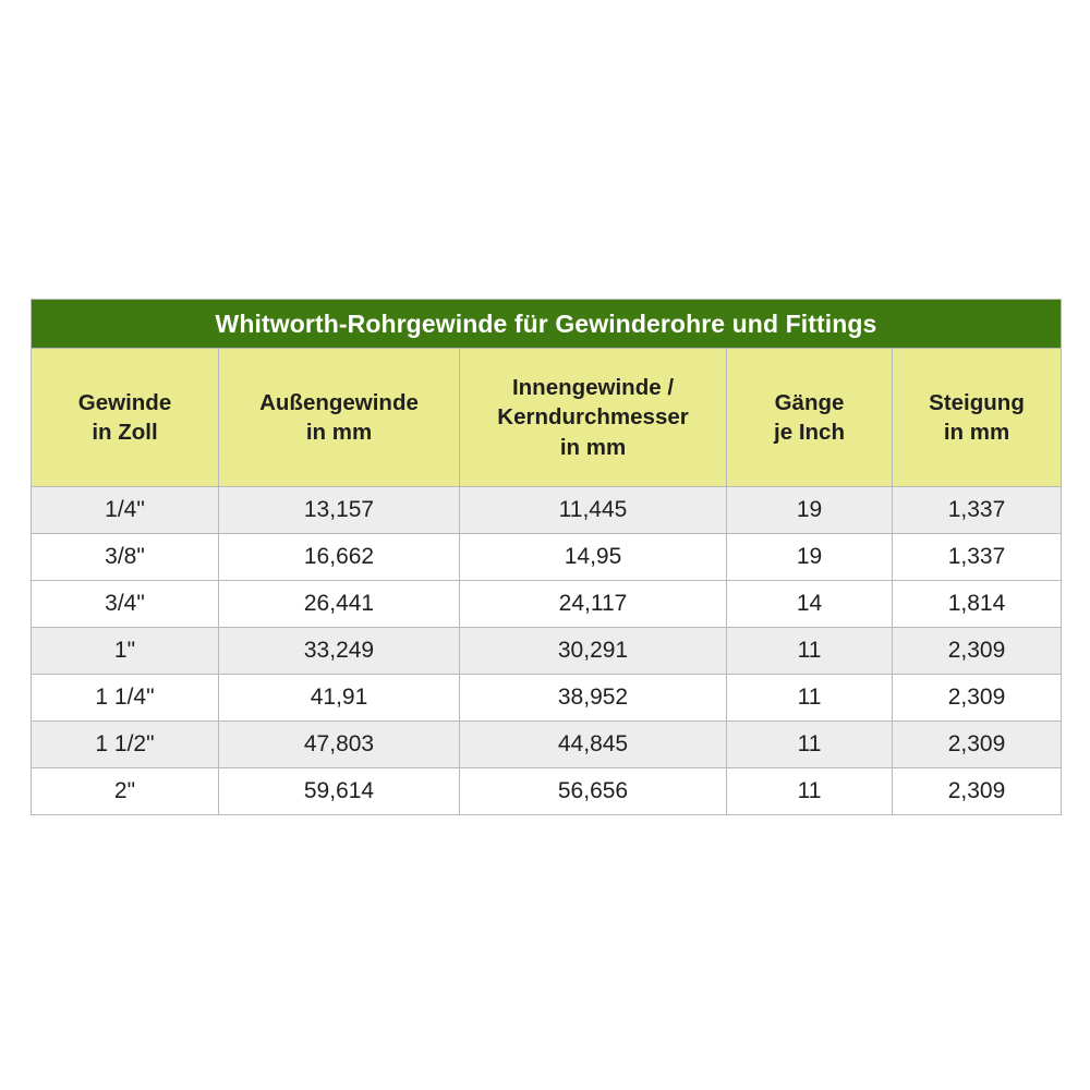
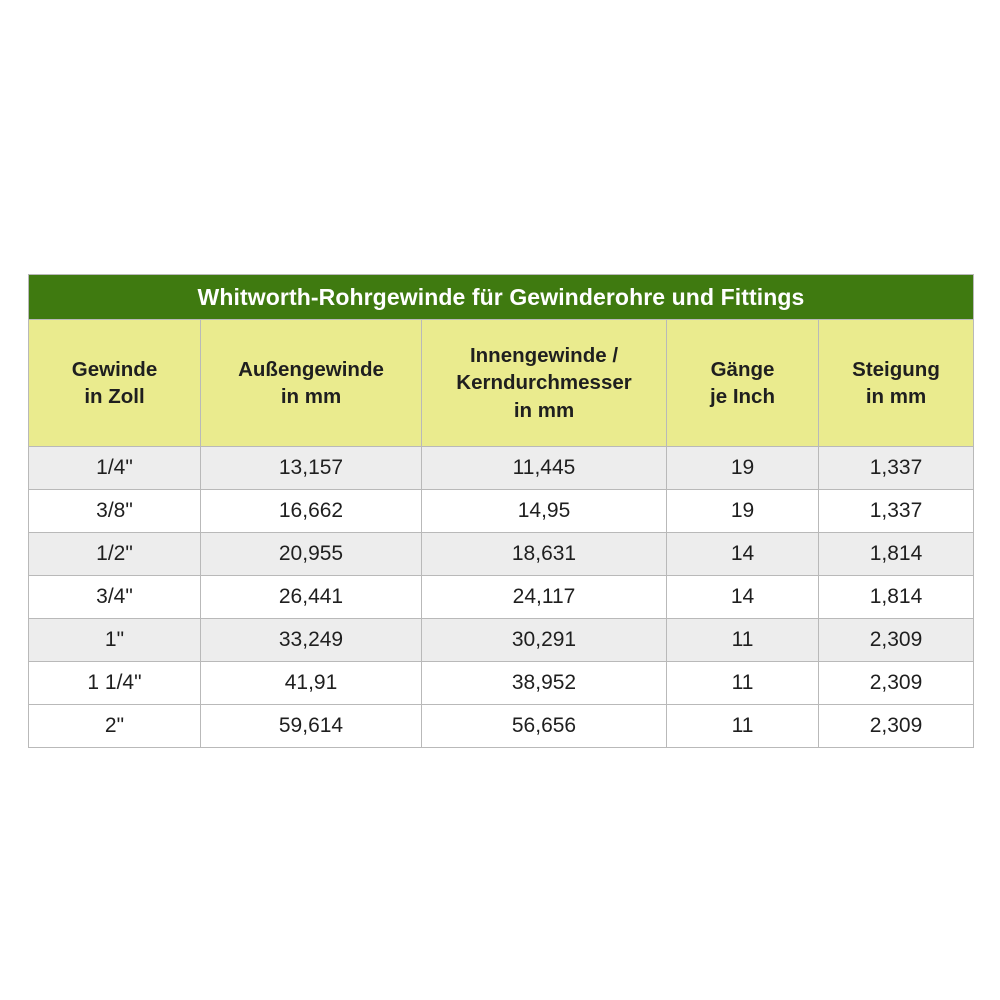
  Whitworth-Rohrgewinde für Gewinderohre und Fittings
  Gewinde in Zoll	Außengewinde in mm	Innengewinde / Kerndurchmesser in mm	Gänge je Inch	Steigung in mm
  1/4"	13,157	11,445	19	1,337
  3/8"	16,662	14,95	19	1,337
+ 1/2"	20,955	18,631	14	1,814
  3/4"	26,441	24,117	14	1,814
  1"	33,249	30,291	11	2,309
  1 1/4"	41,91	38,952	11	2,309
- 1 1/2"	47,803	44,845	11	2,309
  2"	59,614	56,656	11	2,309
